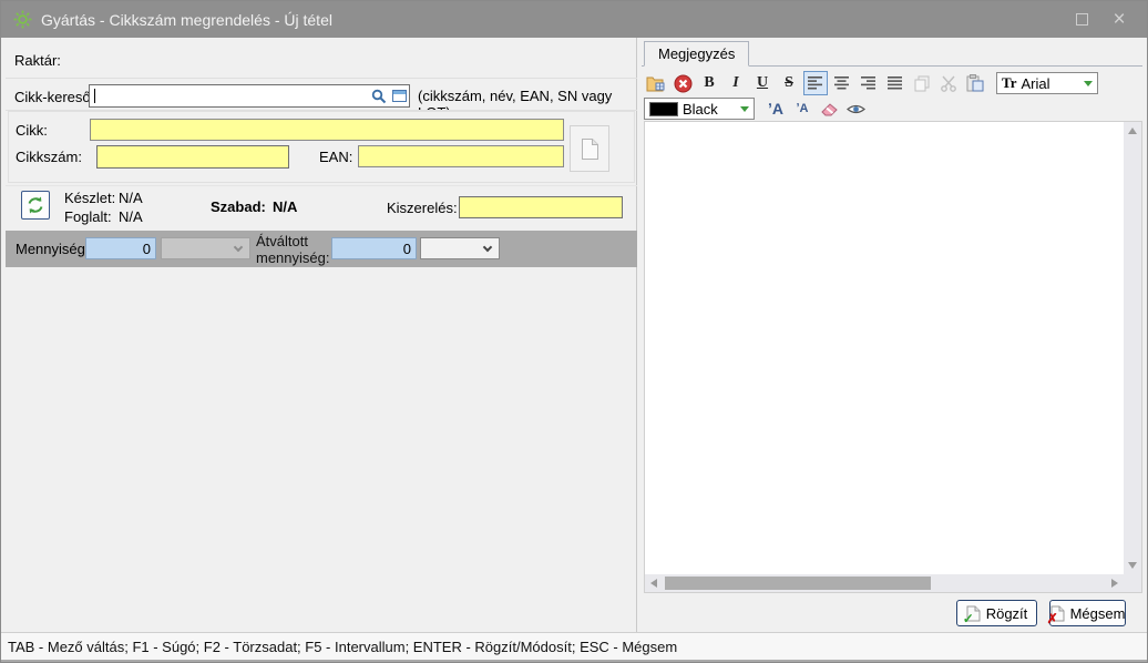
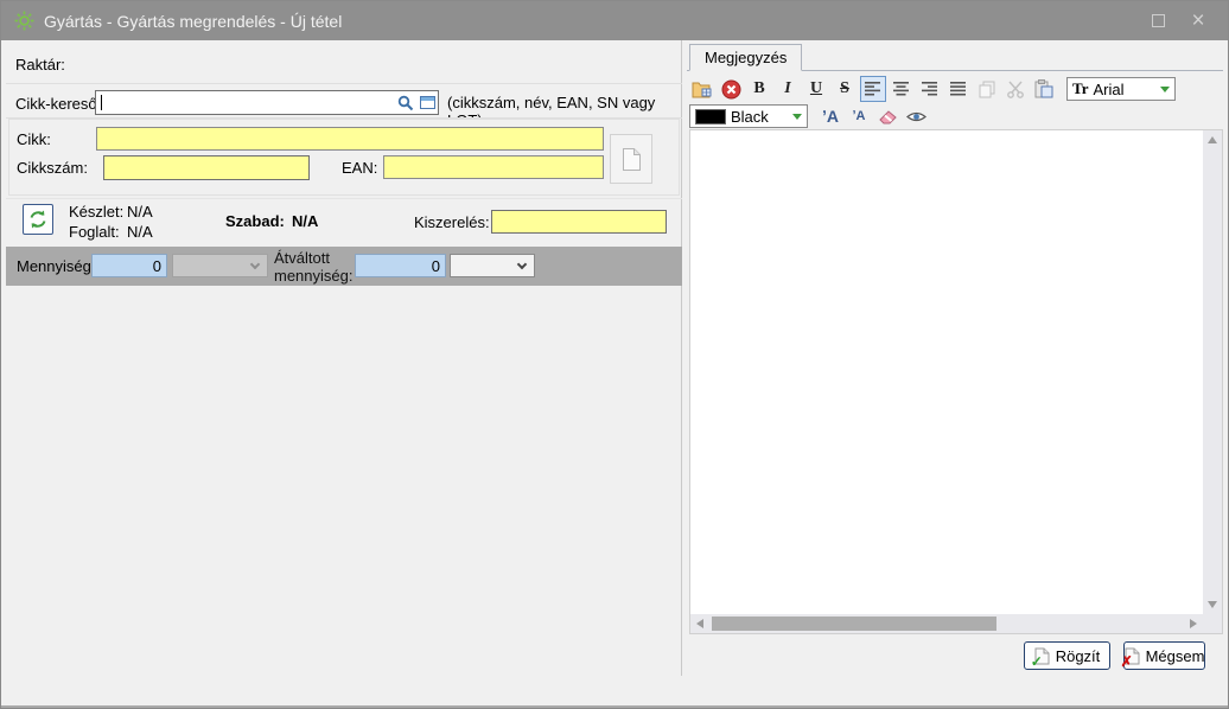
- Gyártás - Cikkszám megrendelés - Új tétel
+ Gyártás - Gyártás megrendelés - Új tétel
  ×
  Raktár:
  Cikk-kereső
  (cikkszám, név, EAN, SN vagy
  Cikk:
  Cikkszám:
  EAN:
  Készlet:
  N/A
  Foglalt:
  N/A
  Szabad:
  N/A
  Kiszerelés:
  Mennyiség
  0
  Átváltott mennyiség:
  0
  Megjegyzés
  B
  I
  U
  S
  Tr
  Arial
  Black
  ʼA
  ʼA
  ✓
  Rögzít
  ✗
  Mégsem
- TAB - Mező váltás; F1 - Súgó; F2 - Törzsadat; F5 - Intervallum; ENTER - Rögzít/Módosít; ESC - Mégsem
